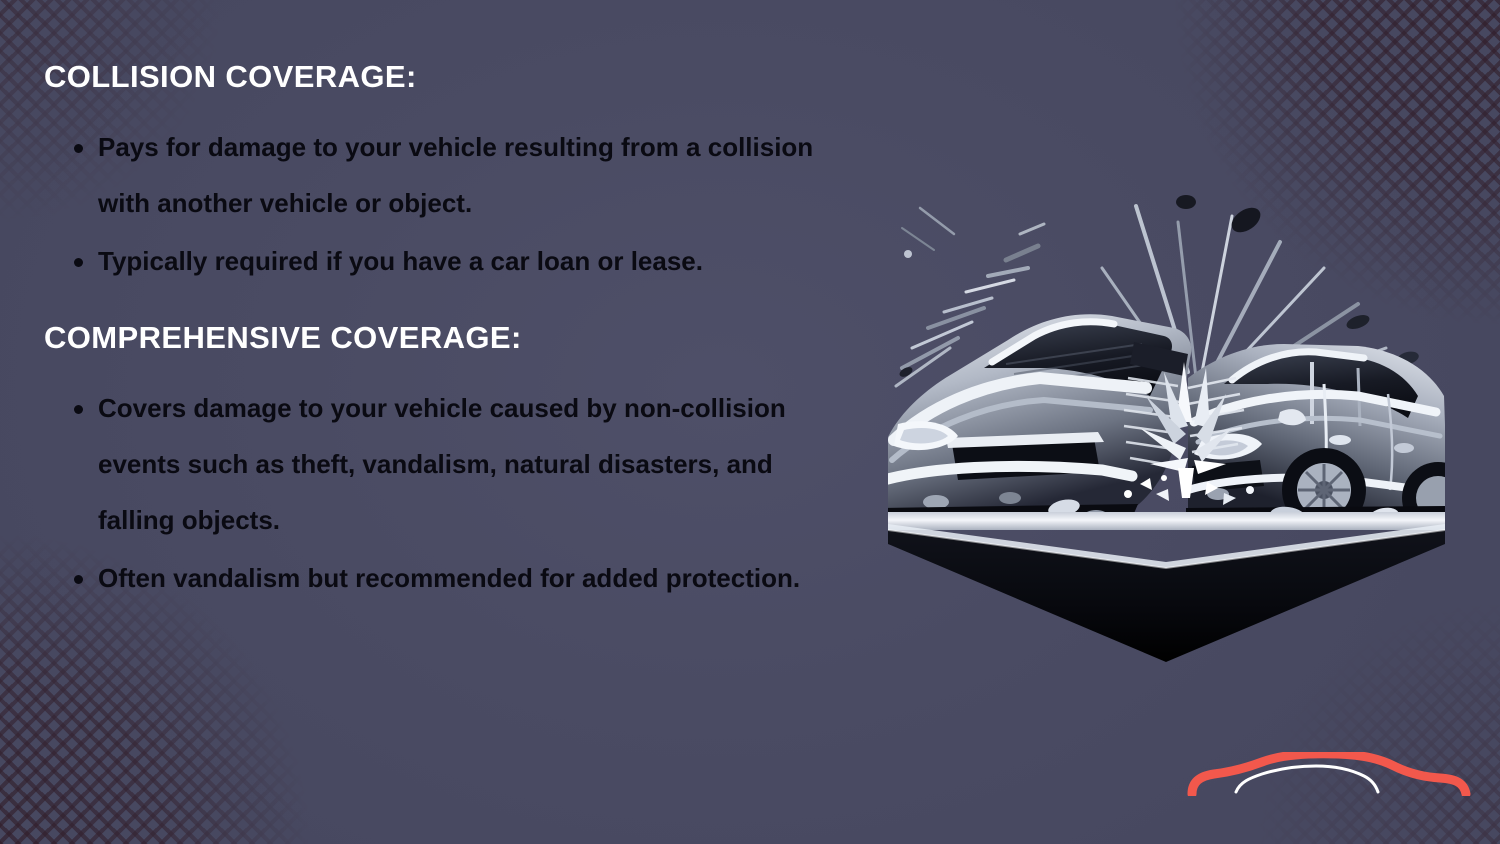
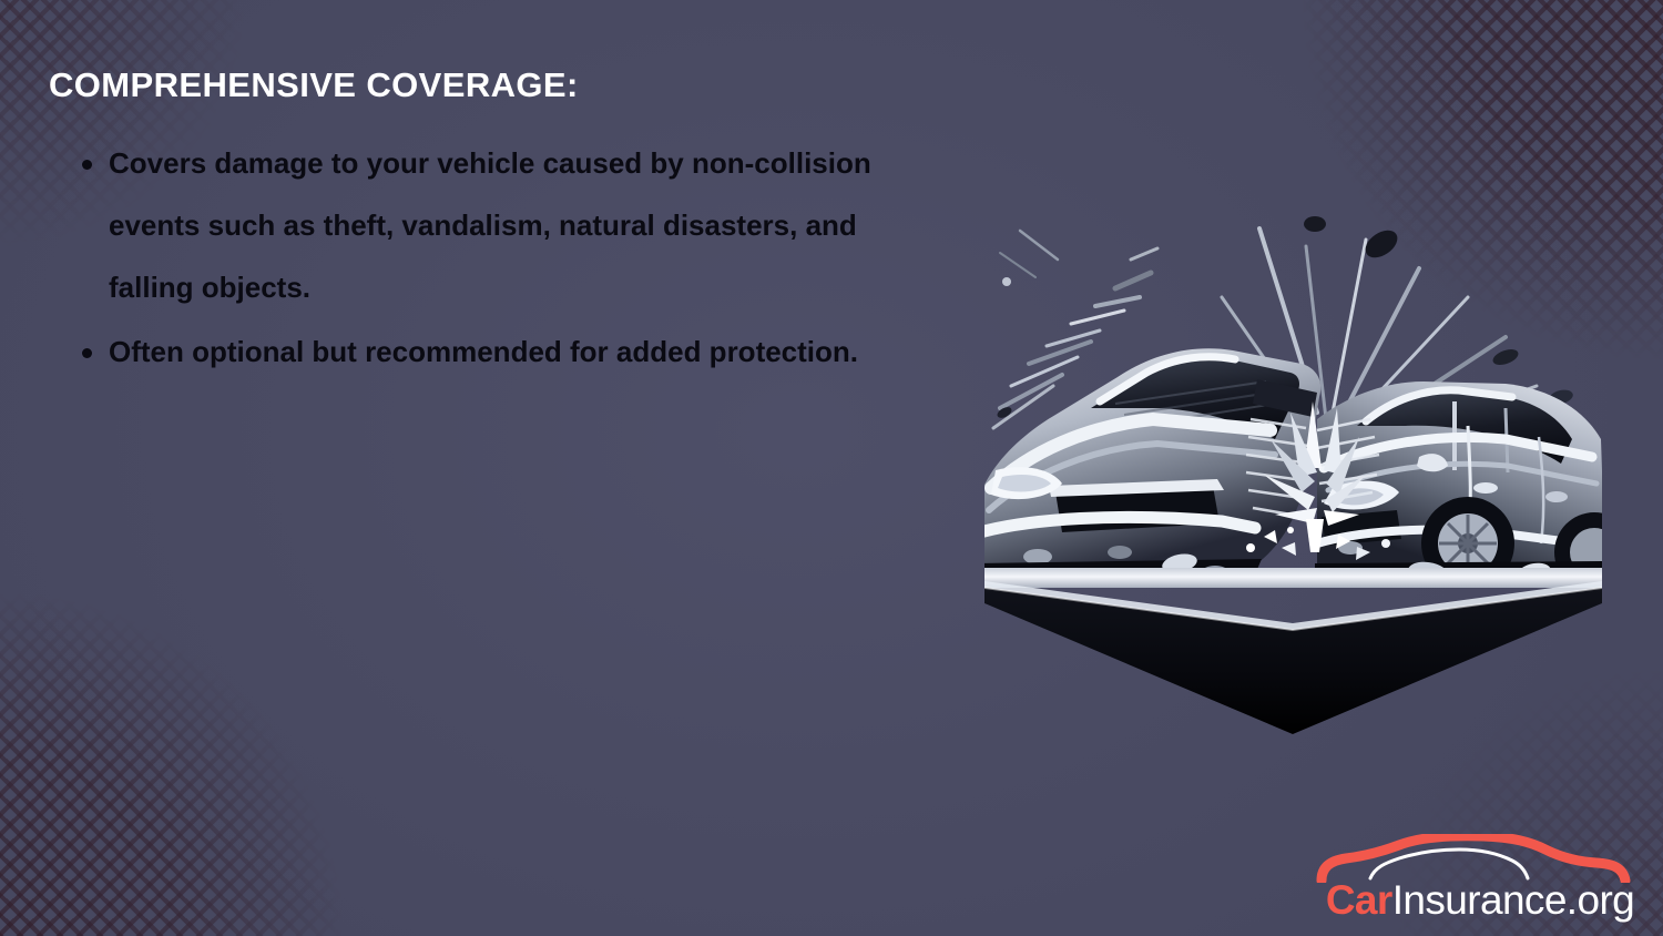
- COLLISION COVERAGE:
- Pays for damage to your vehicle resulting from a collision with another vehicle or object.
- Typically required if you have a car loan or lease.
  COMPREHENSIVE COVERAGE:
  Covers damage to your vehicle caused by non-collision events such as theft, vandalism, natural disasters, and falling objects.
- Often vandalism but recommended for added protection.
+ Often optional but recommended for added protection.
+ CarInsurance.org
